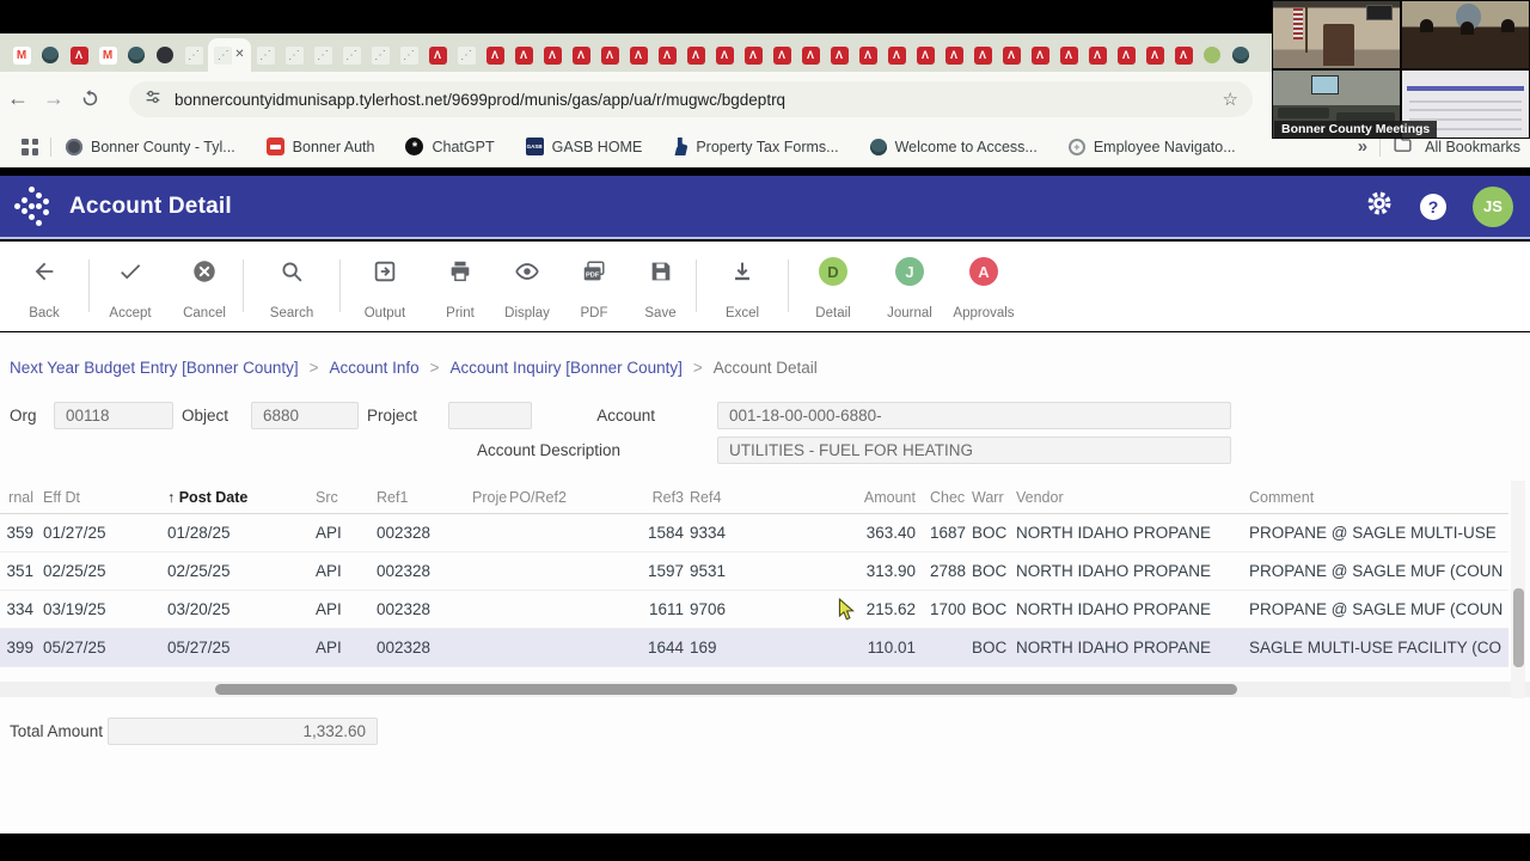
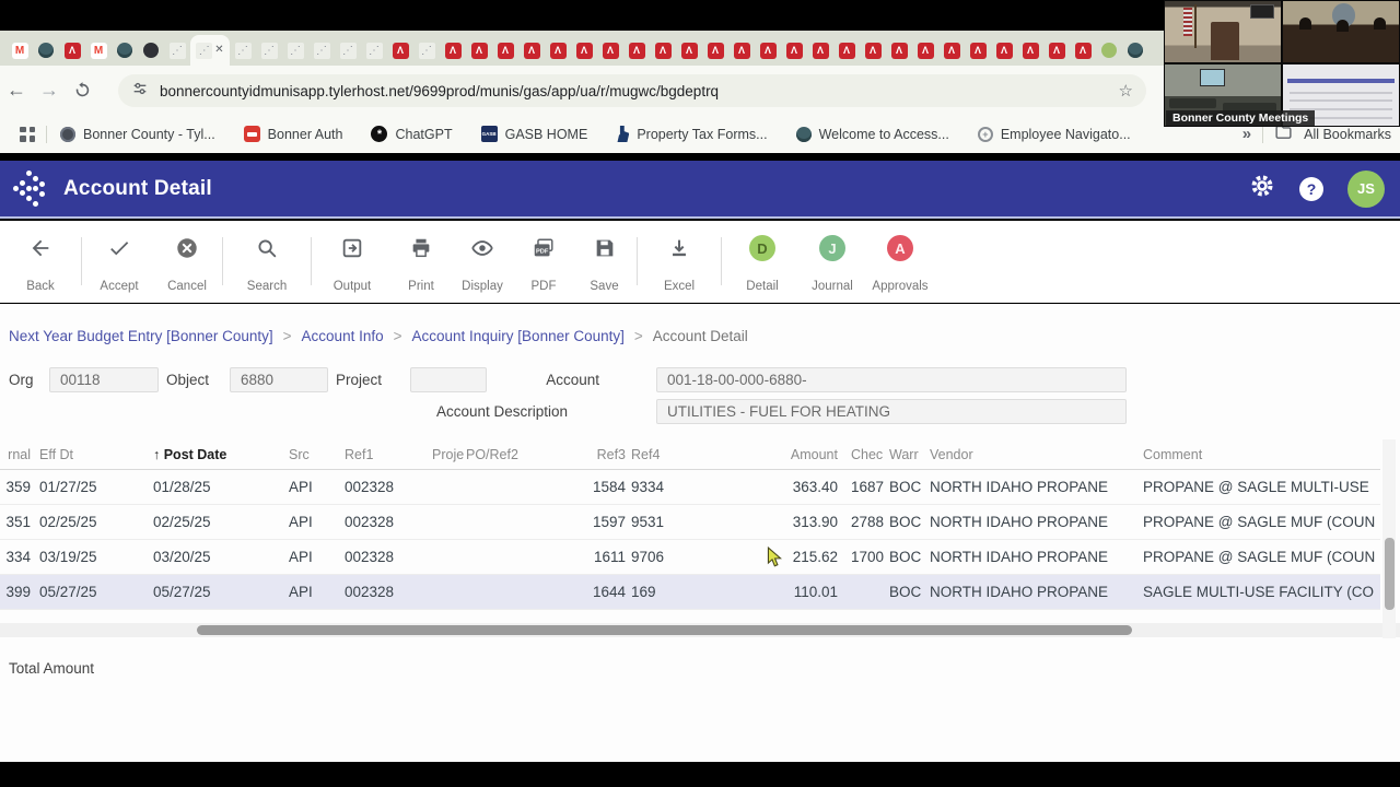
  M
  Λ
  M
  ⋰
  ⋰
  ✕
  ⋰
  ⋰
  ⋰
  ⋰
  ⋰
  ⋰
  Λ
  ⋰
  Λ
  Λ
  Λ
  Λ
  Λ
  Λ
  Λ
  Λ
  Λ
  Λ
  Λ
  Λ
  Λ
  Λ
  Λ
  Λ
  Λ
  Λ
  Λ
  Λ
  Λ
  Λ
  Λ
  Λ
  Λ
  ←
  →
  bonnercountyidmunisapp.tylerhost.net/9699prod/munis/gas/app/ua/r/mugwc/bgdeptrq
  ☆
  Bonner County - Tyl...
  Bonner Auth
  *
  ChatGPT
  GASB HOME
  Property Tax Forms...
  Welcome to Access...
  +
  Employee Navigato...
  »
  All Bookmarks
  Account Detail
  ?
  JS
  Back
  Accept
  Cancel
  Search
  Output
  Print
  Display
  PDF
  Save
  Excel
  D
  Detail
  J
  Journal
  A
  Approvals
  Next Year Budget Entry [Bonner County]
  >
  Account Info
  >
  Account Inquiry [Bonner County]
  >
  Account Detail
  Org
  00118
  Object
  6880
  Project
  Account
  001-18-00-000-6880-
  Account Description
  UTILITIES - FUEL FOR HEATING
  rnal
  Eff Dt
  ↑ Post Date
  Src
  Ref1
  Proje
  PO/Ref2
  Ref3
  Ref4
  Amount
  Chec
  Warr
  Vendor
  Comment
  359
  01/27/25
  01/28/25
  API
  002328
  1584
  9334
  363.40
  1687
  BOC
  NORTH IDAHO PROPANE
  PROPANE @ SAGLE MULTI-USE
  351
  02/25/25
  02/25/25
  API
  002328
  1597
  9531
  313.90
  2788
  BOC
  NORTH IDAHO PROPANE
  PROPANE @ SAGLE MUF (COUN
  334
  03/19/25
  03/20/25
  API
  002328
  1611
  9706
  215.62
  1700
  BOC
  NORTH IDAHO PROPANE
  PROPANE @ SAGLE MUF (COUN
  399
  05/27/25
  05/27/25
  API
  002328
  1644
  169
  110.01
  BOC
  NORTH IDAHO PROPANE
  SAGLE MULTI-USE FACILITY (CO
  Total Amount
- 1,332.60
  Bonner County Meetings
